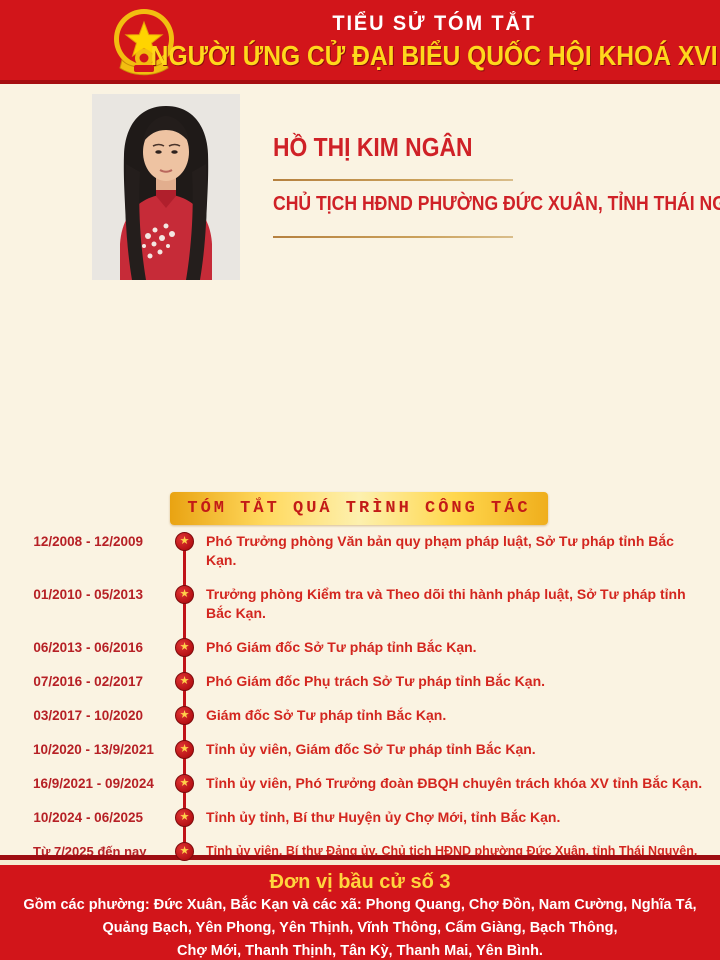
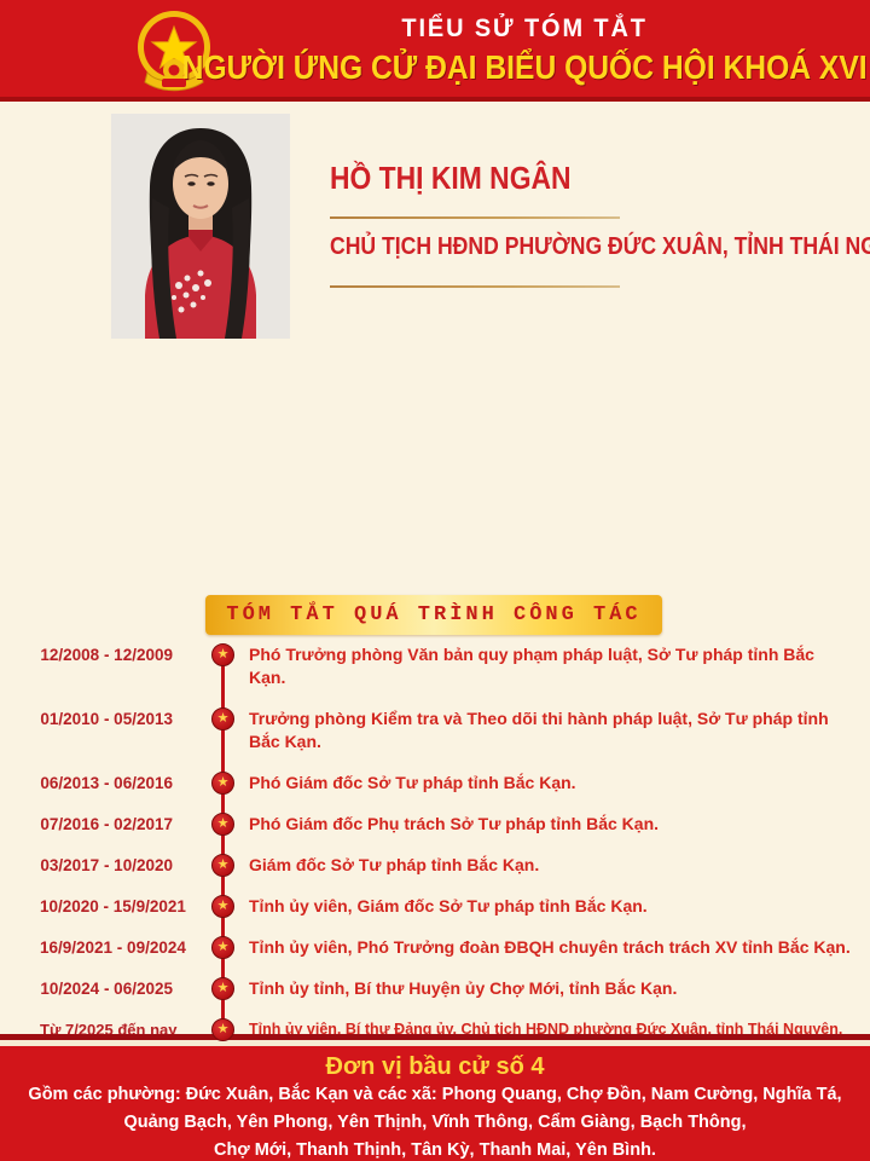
  TIỂU SỬ TÓM TẮT
  NGƯỜI ỨNG CỬ ĐẠI BIỂU QUỐC HỘI KHOÁ XVI
  HỒ THỊ KIM NGÂN
  CHỦ TỊCH HĐND PHƯỜNG ĐỨC XUÂN, TỈNH THÁI NG
  TÓM TẮT QUÁ TRÌNH CÔNG TÁC
  12/2008 - 12/2009
  ★
  Phó Trưởng phòng Văn bản quy phạm pháp luật, Sở Tư pháp tỉnh Bắc Kạn.
  01/2010 - 05/2013
  ★
  Trưởng phòng Kiểm tra và Theo dõi thi hành pháp luật, Sở Tư pháp tỉnh Bắc Kạn.
  06/2013 - 06/2016
  ★
  Phó Giám đốc Sở Tư pháp tỉnh Bắc Kạn.
  07/2016 - 02/2017
  ★
  Phó Giám đốc Phụ trách Sở Tư pháp tỉnh Bắc Kạn.
  03/2017 - 10/2020
  ★
  Giám đốc Sở Tư pháp tỉnh Bắc Kạn.
- 10/2020 - 13/9/2021
+ 10/2020 - 15/9/2021
  ★
  Tỉnh ủy viên, Giám đốc Sở Tư pháp tỉnh Bắc Kạn.
  16/9/2021 - 09/2024
  ★
- Tỉnh ủy viên, Phó Trưởng đoàn ĐBQH chuyên trách khóa XV tỉnh Bắc Kạn.
+ Tỉnh ủy viên, Phó Trưởng đoàn ĐBQH chuyên trách trách XV tỉnh Bắc Kạn.
  10/2024 - 06/2025
  ★
  Tỉnh ủy tỉnh, Bí thư Huyện ủy Chợ Mới, tỉnh Bắc Kạn.
  Từ 7/2025 đến nay
  ★
  Tỉnh ủy viên, Bí thư Đảng ủy, Chủ tịch HĐND phường Đức Xuân, tỉnh Thái Nguyên.
- Đơn vị bầu cử số 3
+ Đơn vị bầu cử số 4
  Gồm các phường: Đức Xuân, Bắc Kạn và các xã: Phong Quang, Chợ Đồn, Nam Cường, Nghĩa Tá,
  Quảng Bạch, Yên Phong, Yên Thịnh, Vĩnh Thông, Cẩm Giàng, Bạch Thông,
  Chợ Mới, Thanh Thịnh, Tân Kỳ, Thanh Mai, Yên Bình.
